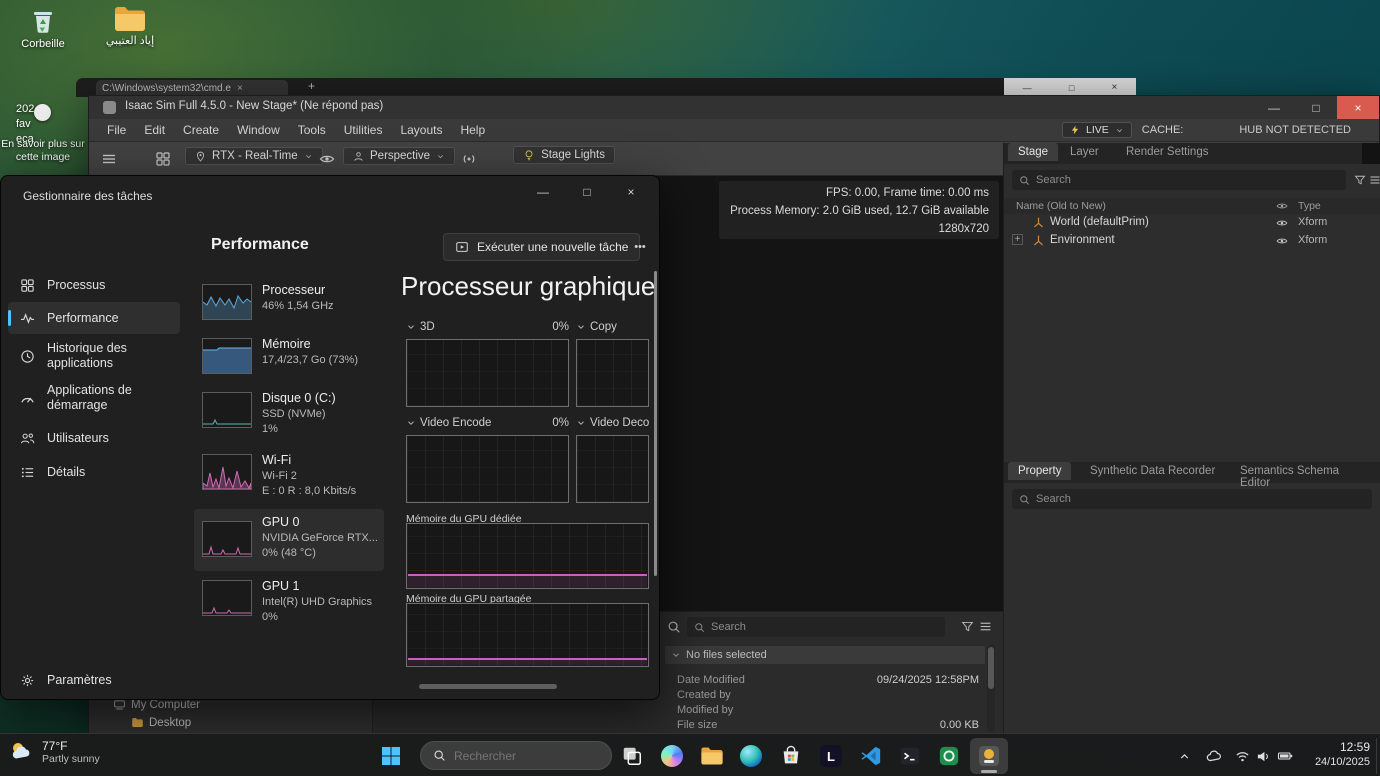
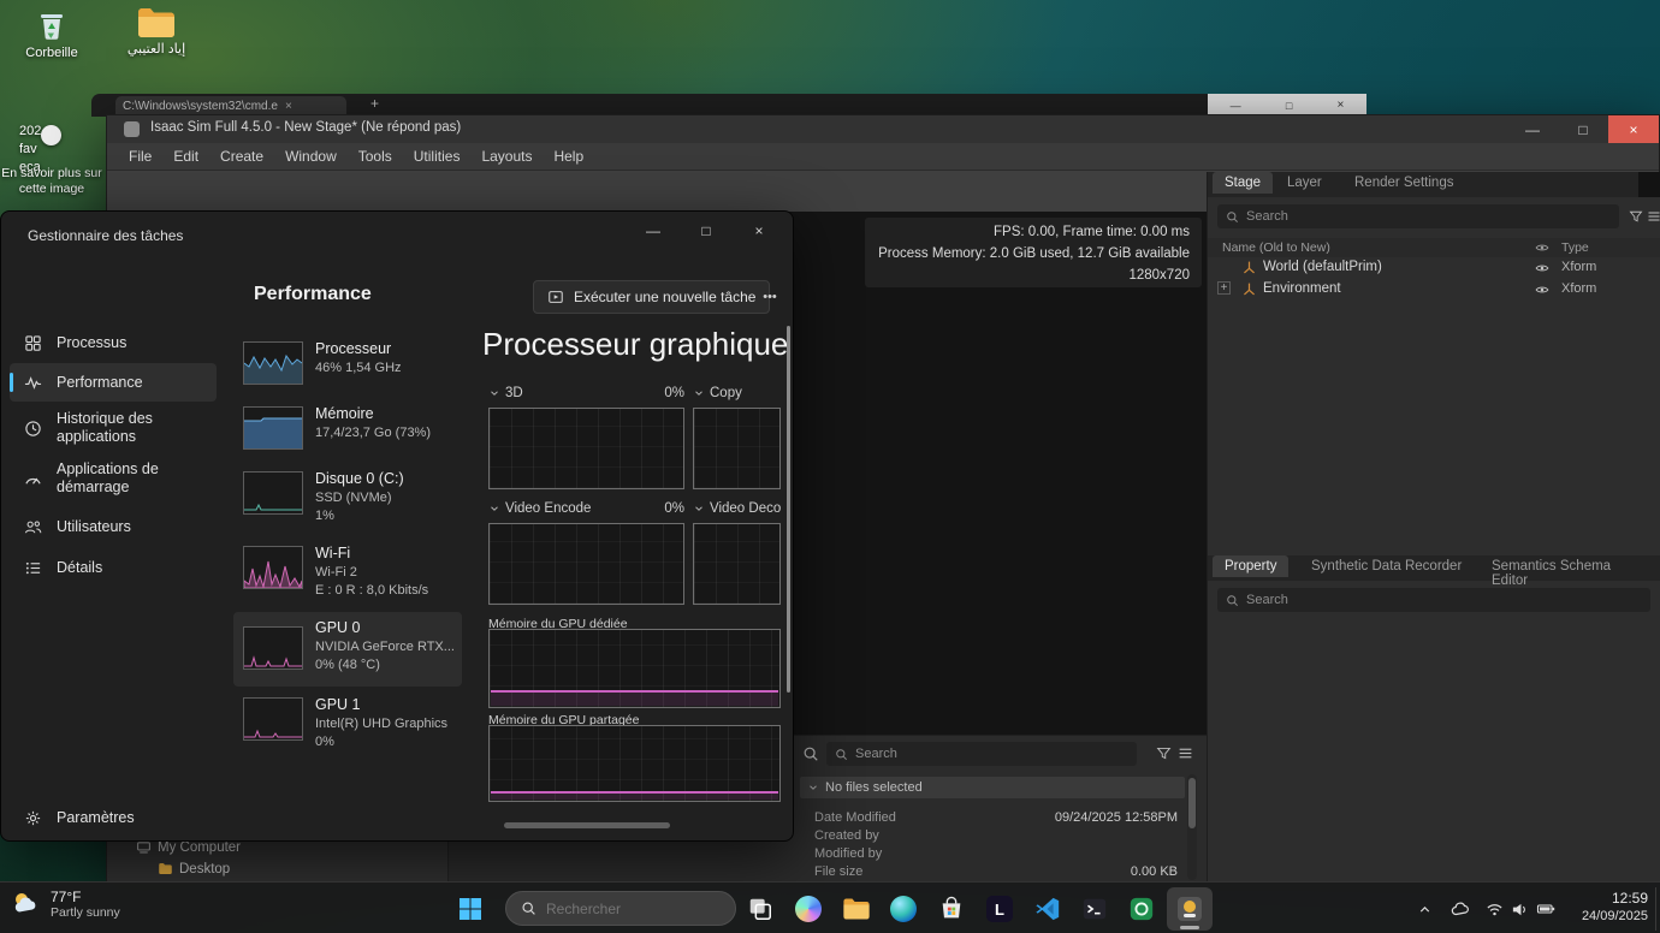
  Corbeille
  إياد العتيبي
  202
  fav
  eca
  En savoir plus sur cette image
  C:\Windows\system32\cmd.e
  ×
  +
  —
  □
  ×
  Isaac Sim Full 4.5.0 - New Stage* (Ne répond pas)
  —
  □
  ×
  File
  Edit
  Create
  Window
  Tools
  Utilities
  Layouts
  Help
- LIVE
- CACHE:
- HUB NOT DETECTED
- RTX - Real-Time
- Perspective
- Stage Lights
  FPS: 0.00, Frame time: 0.00 ms
  Process Memory: 2.0 GiB used, 12.7 GiB available
  1280x720
  My Computer
  Desktop
  Search
  No files selected
  Date Modified
  09/24/2025 12:58PM
  Created by
  Modified by
  File size
  0.00 KB
  Stage
  Layer
  Render Settings
  Search
  Name (Old to New)
  Type
  World (defaultPrim)
  Xform
  +
  Environment
  Xform
  Property
  Synthetic Data Recorder
  Semantics Schema Editor
  Search
  Gestionnaire des tâches
  —
  □
  ×
  Processus
  Performance
  Historique des applications
  Applications de démarrage
  Utilisateurs
  Détails
  Paramètres
  Performance
  Exécuter une nouvelle tâche
  •••
  Processeur
  46% 1,54 GHz
  Mémoire
  17,4/23,7 Go (73%)
  Disque 0 (C:)
  SSD (NVMe)
  1%
  Wi-Fi
  Wi-Fi 2
  E : 0 R : 8,0 Kbits/s
  GPU 0
  NVIDIA GeForce RTX...
  0% (48 °C)
  GPU 1
  Intel(R) UHD Graphics
  0%
  Processeur graphique
  3D
  0%
  Copy
  Video Encode
  0%
  Video Deco
  Mémoire du GPU dédiée
  Mémoire du GPU partagée
  77°F
  Partly sunny
  Rechercher
  L
  12:59
- 24/10/2025
+ 24/09/2025
